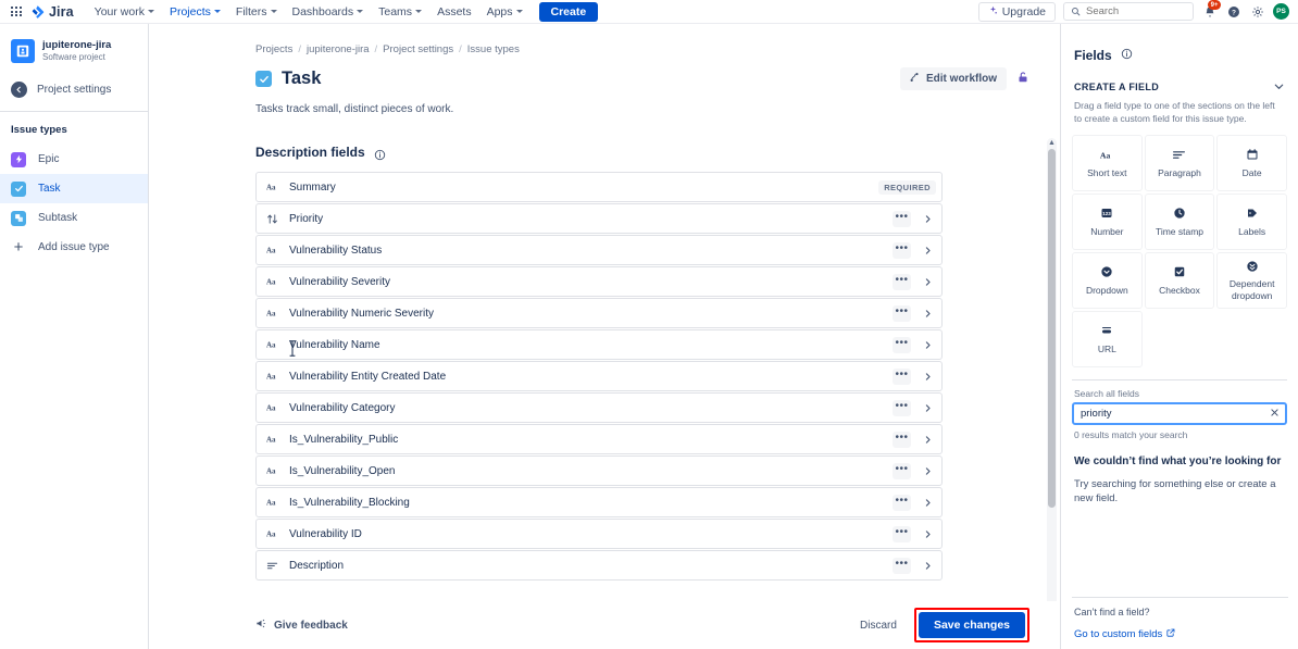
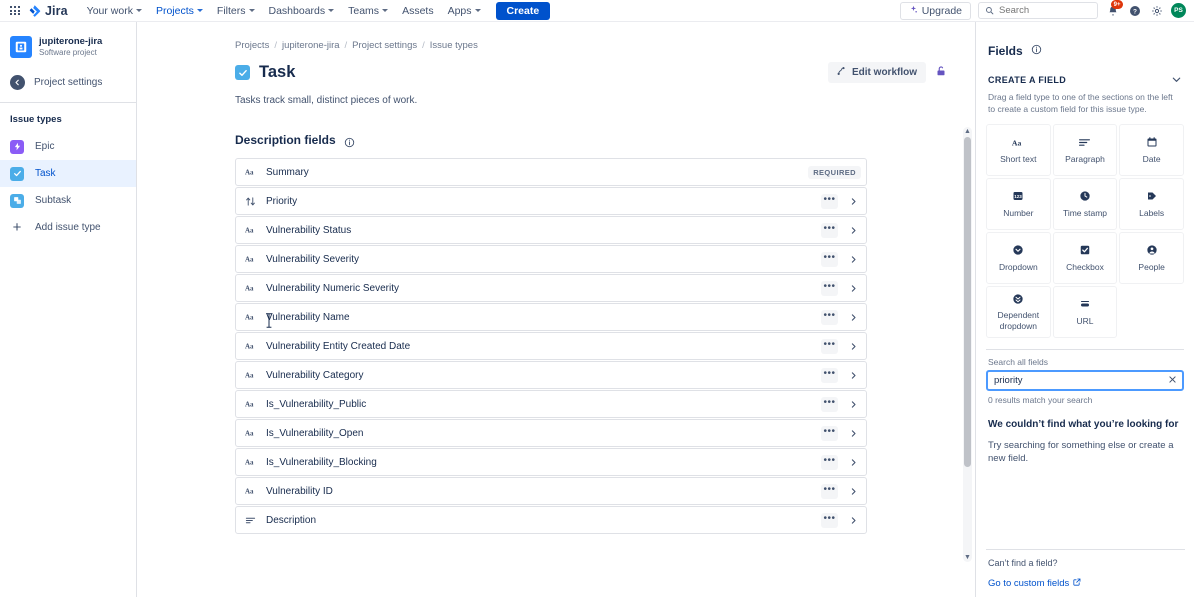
  Jira
  Your work
  Projects
  Filters
  Dashboards
  Teams
  Assets
  Apps
  Create
  Upgrade
  Search
  jupiterone-jira
  Software project
  Project settings
  Issue types
  Epic
  Task
  Subtask
  +
  Add issue type
  Projects
  /
  jupiterone-jira
  /
  Project settings
  /
  Issue types
  Task
  Edit workflow
  Tasks track small, distinct pieces of work.
  Description fields
  Aa
  Summary
  REQUIRED
  Priority
  •••
  Aa
  Vulnerability Status
  •••
  Aa
  Vulnerability Severity
  •••
  Aa
  Vulnerability Numeric Severity
  •••
  Aa
  ulnerability Name
  •••
  Aa
  Vulnerability Entity Created Date
  •••
  Aa
  Vulnerability Category
  •••
  Aa
  Is_Vulnerability_Public
  •••
  Aa
  Is_Vulnerability_Open
  •••
  Aa
  Is_Vulnerability_Blocking
  •••
  Aa
  Vulnerability ID
  •••
  Description
  •••
- Give feedback
- Discard
- Save changes
  Fields
  CREATE A FIELD
  Drag a field type to one of the sections on the left to create a custom field for this issue type.
  Aa
  Short text
  Paragraph
  Date
  Number
  Time stamp
  Labels
  Dropdown
  Checkbox
+ People
  Dependent dropdown
  URL
  Search all fields
  priority
  0 results match your search
  We couldn’t find what you’re looking for
  Try searching for something else or create a new field.
  Can’t find a field?
  Go to custom fields
